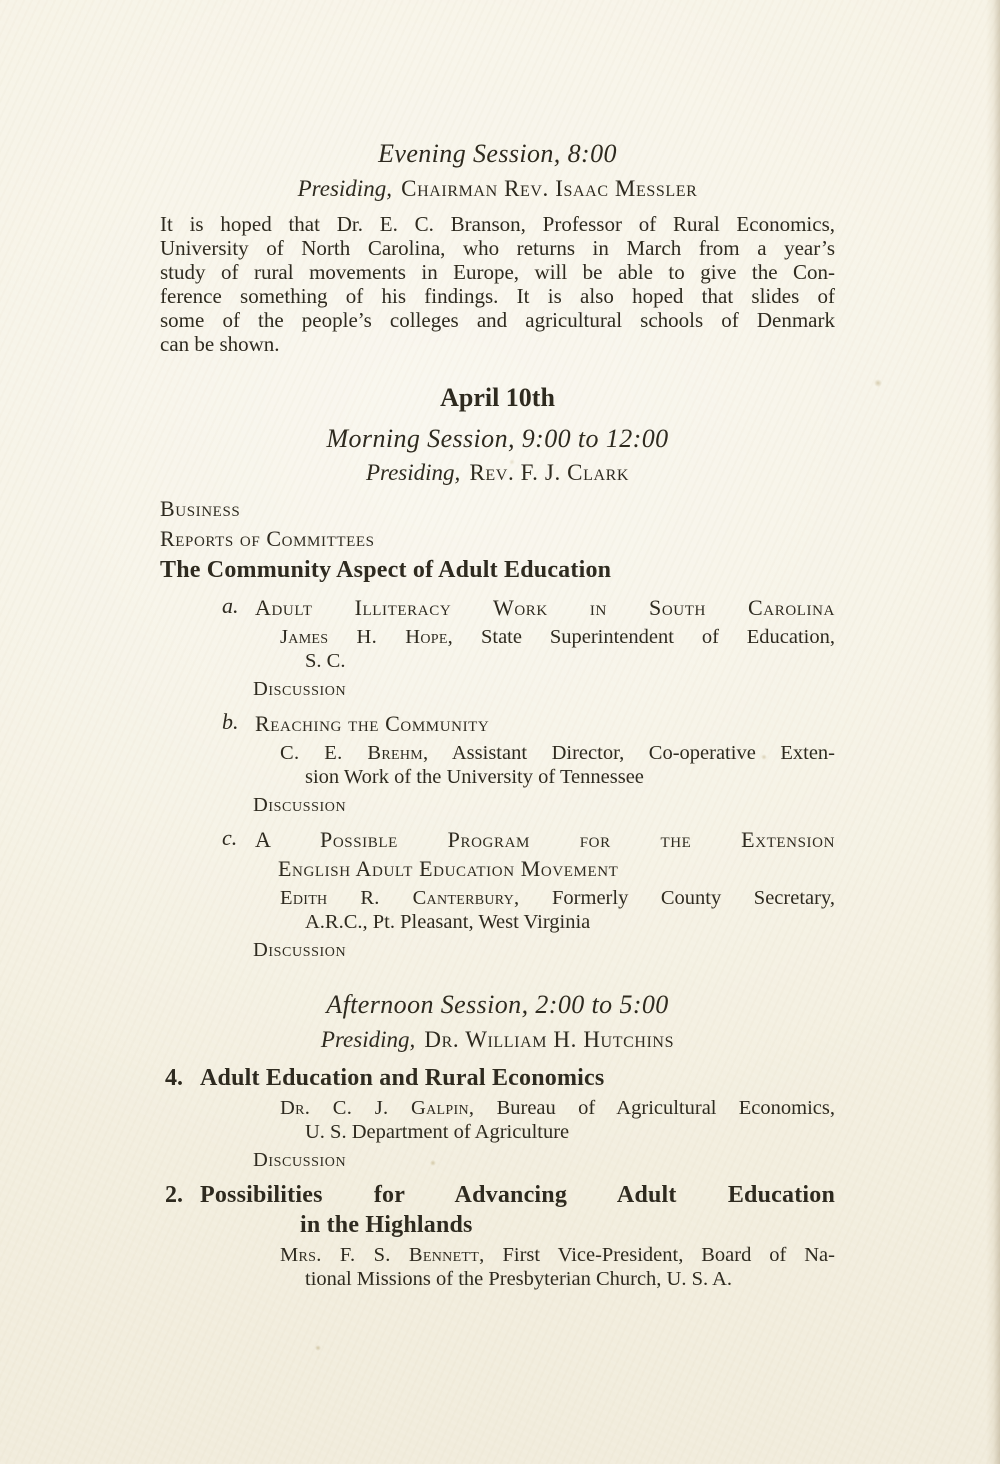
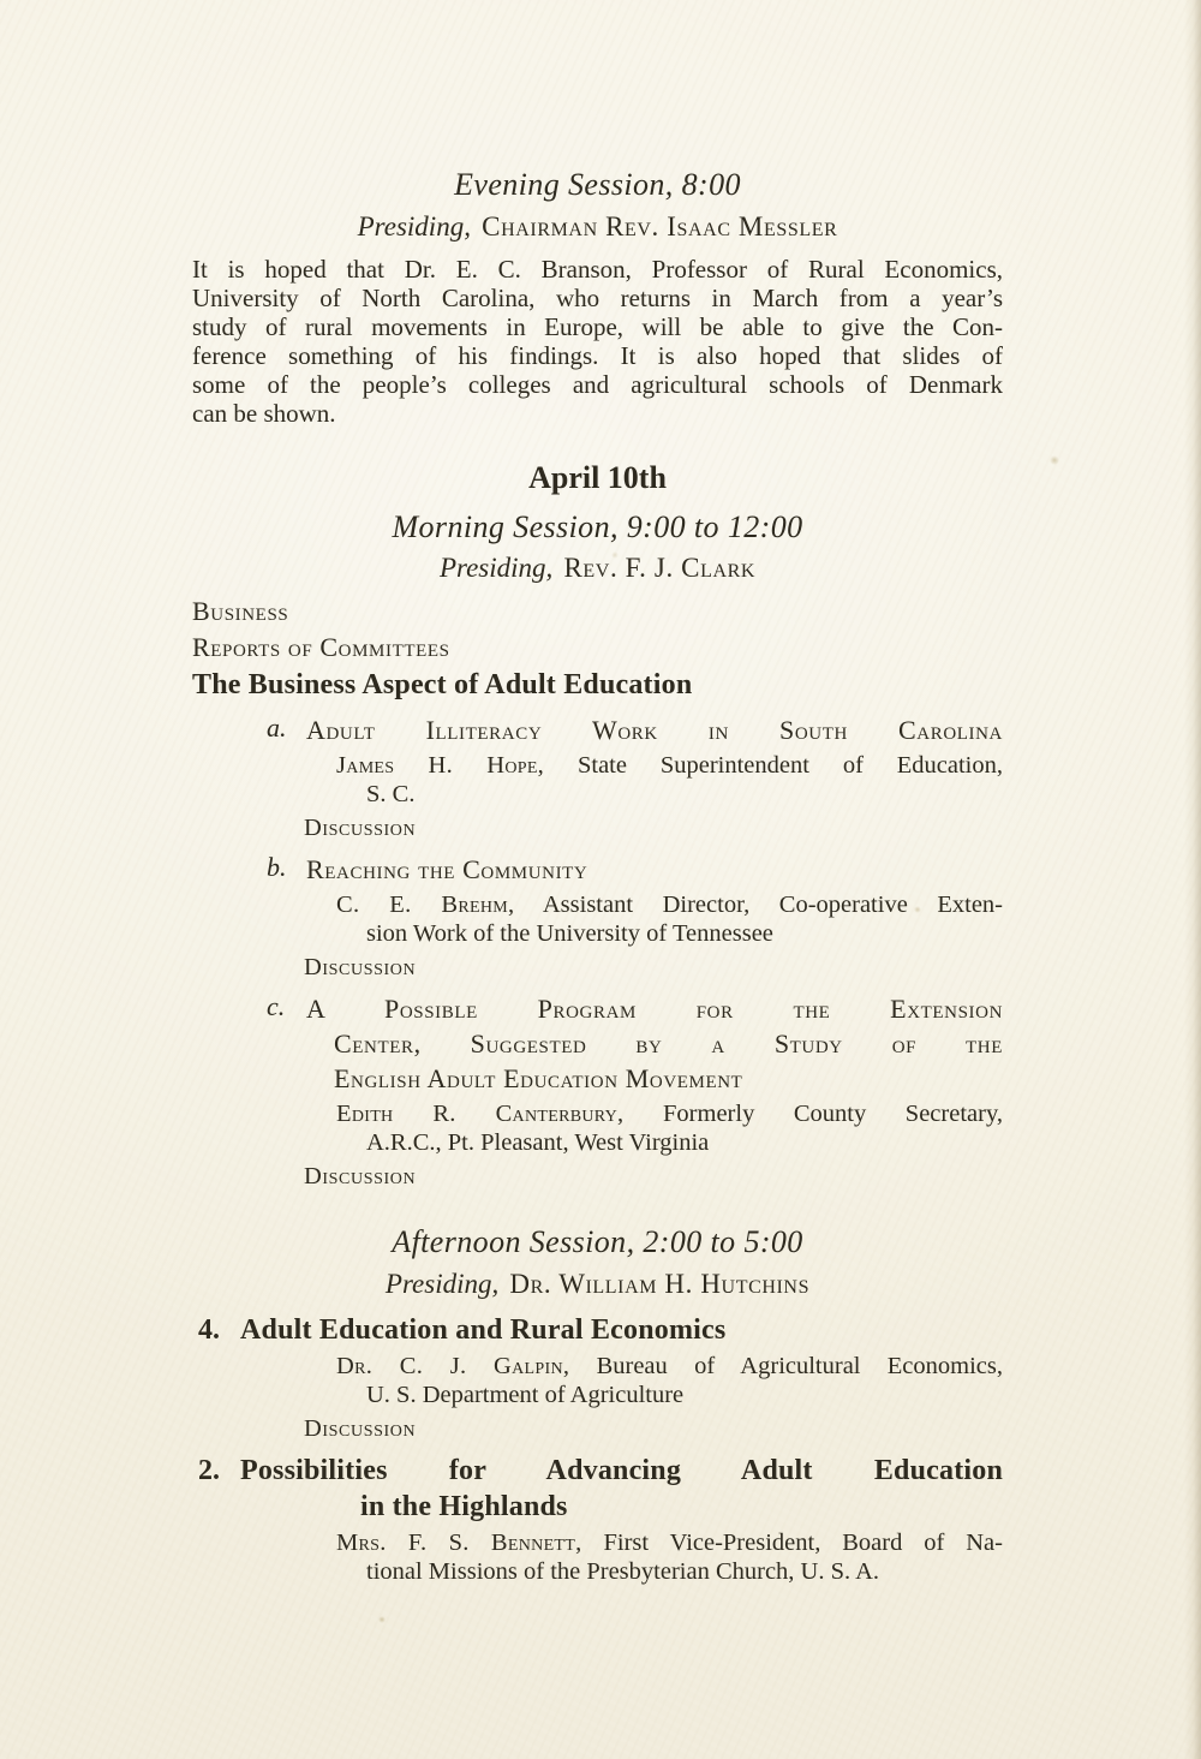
  Evening Session, 8:00
  Presiding, Chairman Rev. Isaac Messler
  It is hoped that Dr. E. C. Branson, Professor of Rural Economics,
  University of North Carolina, who returns in March from a year’s
  study of rural movements in Europe, will be able to give the Con-
  ference something of his findings. It is also hoped that slides of
  some of the people’s colleges and agricultural schools of Denmark
  can be shown.
  April 10th
  Morning Session, 9:00 to 12:00
  Presiding, Rev. F. J. Clark
  Business
  Reports of Committees
- The Community Aspect of Adult Education
+ The Business Aspect of Adult Education
  a.
  Adult Illiteracy Work in South Carolina
  James H. Hope, State Superintendent of Education,
  S. C.
  Discussion
  b.
  Reaching the Community
  C. E. Brehm, Assistant Director, Co-operative Exten-
  sion Work of the University of Tennessee
  Discussion
  c.
  A Possible Program for the Extension
+ Center, Suggested by a Study of the
  English Adult Education Movement
  Edith R. Canterbury, Formerly County Secretary,
  A.R.C., Pt. Pleasant, West Virginia
  Discussion
  Afternoon Session, 2:00 to 5:00
  Presiding, Dr. William H. Hutchins
  4.
  Adult Education and Rural Economics
  Dr. C. J. Galpin, Bureau of Agricultural Economics,
  U. S. Department of Agriculture
  Discussion
  2.
  Possibilities for Advancing Adult Education
  in the Highlands
  Mrs. F. S. Bennett, First Vice-President, Board of Na-
  tional Missions of the Presbyterian Church, U. S. A.
